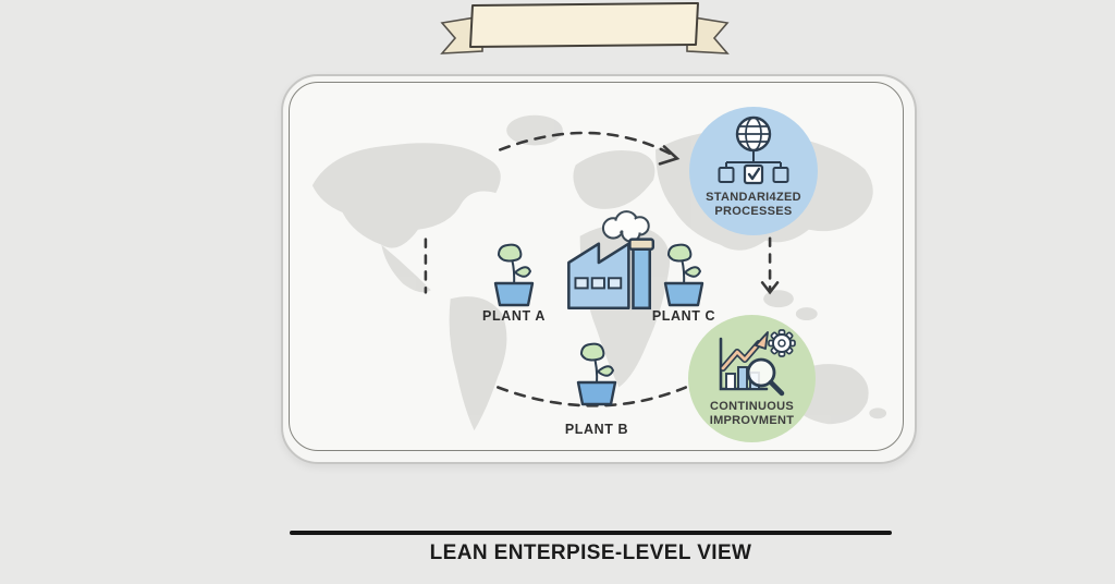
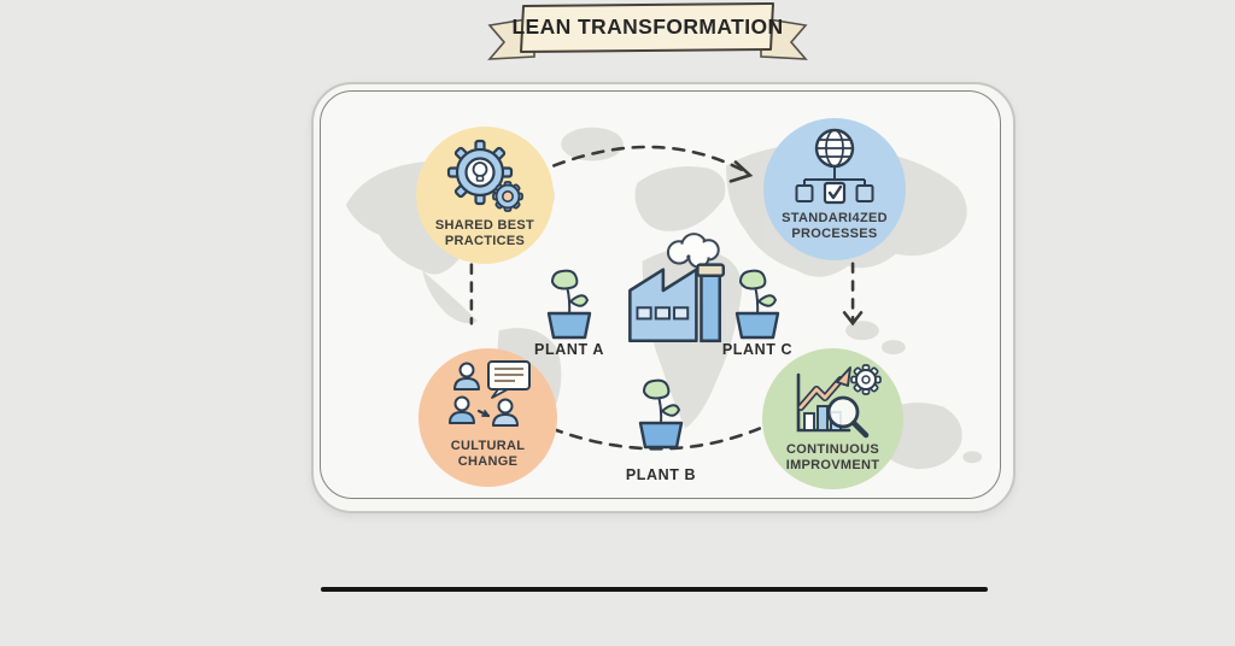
+ LEAN TRANSFORMATION
+ SHARED BEST
+ PRACTICES
  STANDARI4ZED
  PROCESSES
+ CULTURAL
+ CHANGE
  CONTINUOUS
  IMPROVMENT
  PLANT A
  PLANT C
  PLANT B
- LEAN ENTERPISE-LEVEL VIEW
